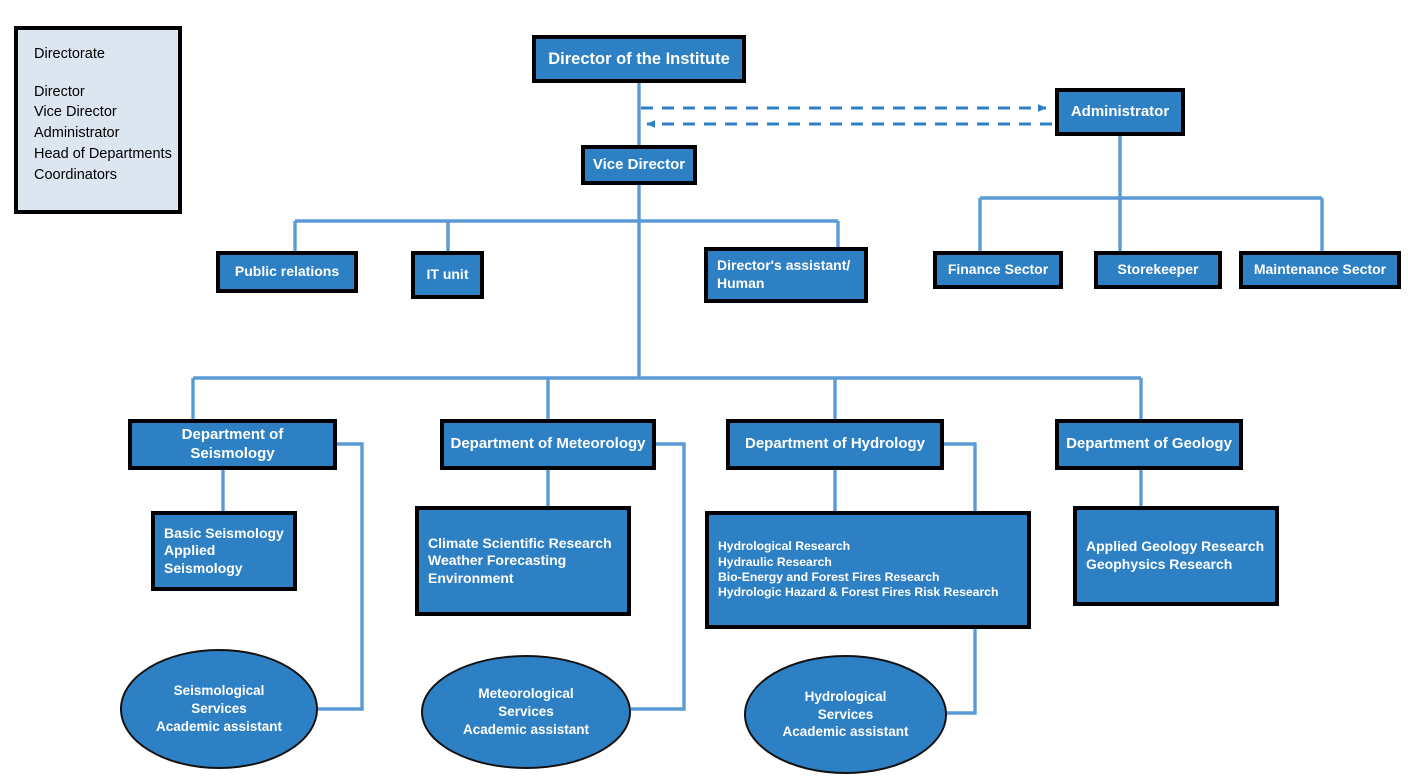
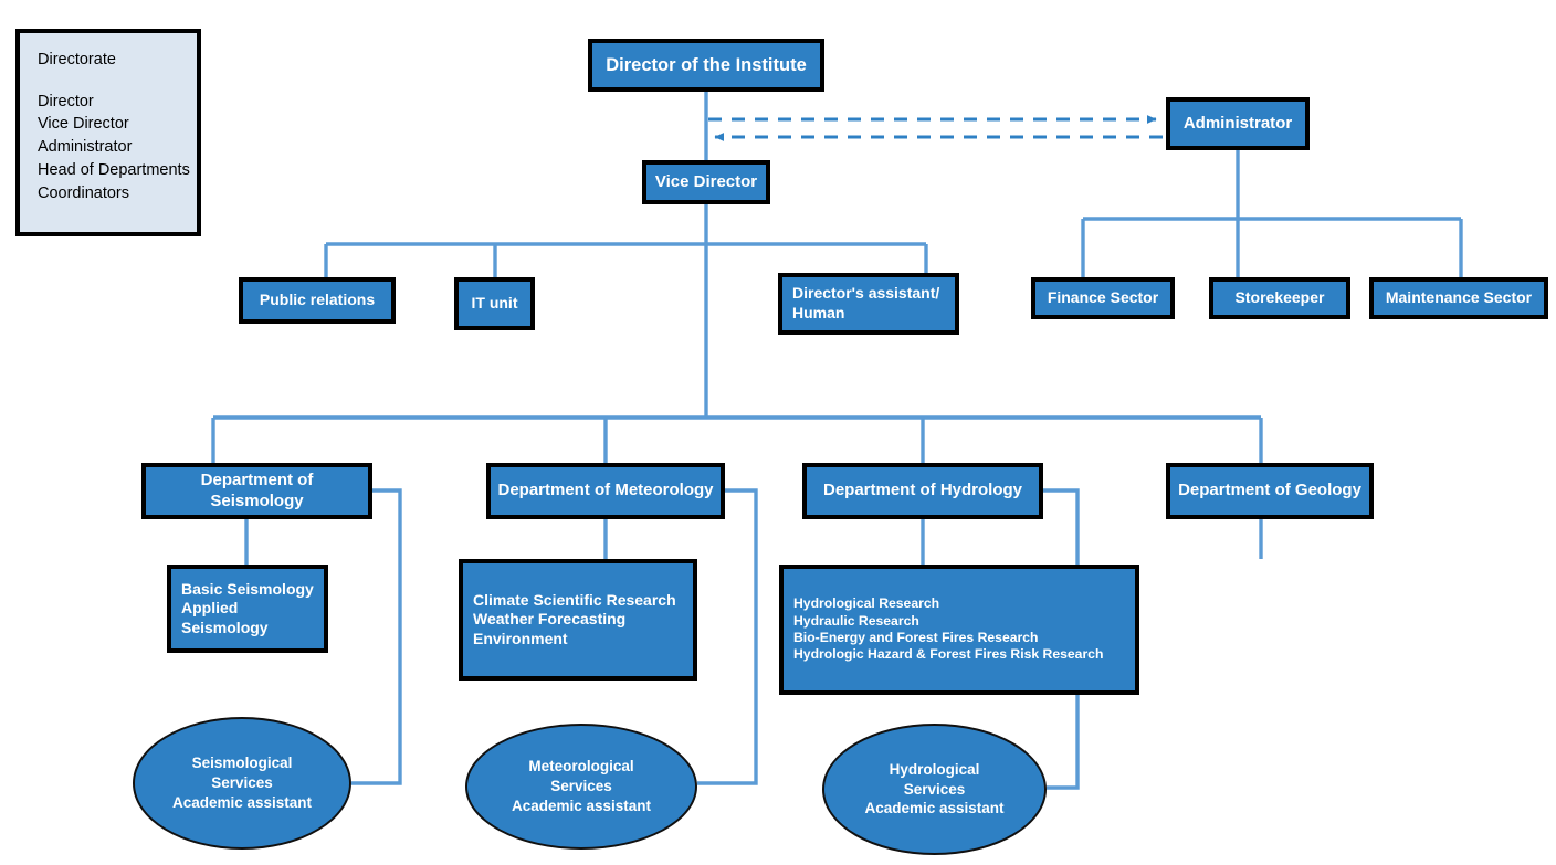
  Directorate
  Director
  Vice Director
  Administrator
  Head of Departments
  Coordinators
  Director of the Institute
  Administrator
  Vice Director
  Public relations
  IT unit
  Director's assistant/ Human
  Finance Sector
  Storekeeper
  Maintenance Sector
  Department of Seismology
  Department of Meteorology
  Department of Hydrology
  Department of Geology
  Basic Seismology
  Applied
  Seismology
  Climate Scientific Research
  Weather Forecasting
  Environment
  Hydrological Research
  Hydraulic Research
  Bio-Energy and Forest Fires Research
  Hydrologic Hazard & Forest Fires Risk Research
- Applied Geology Research
- Geophysics Research
  Seismological
  Services
  Academic assistant
  Meteorological
  Services
  Academic assistant
  Hydrological
  Services
  Academic assistant
